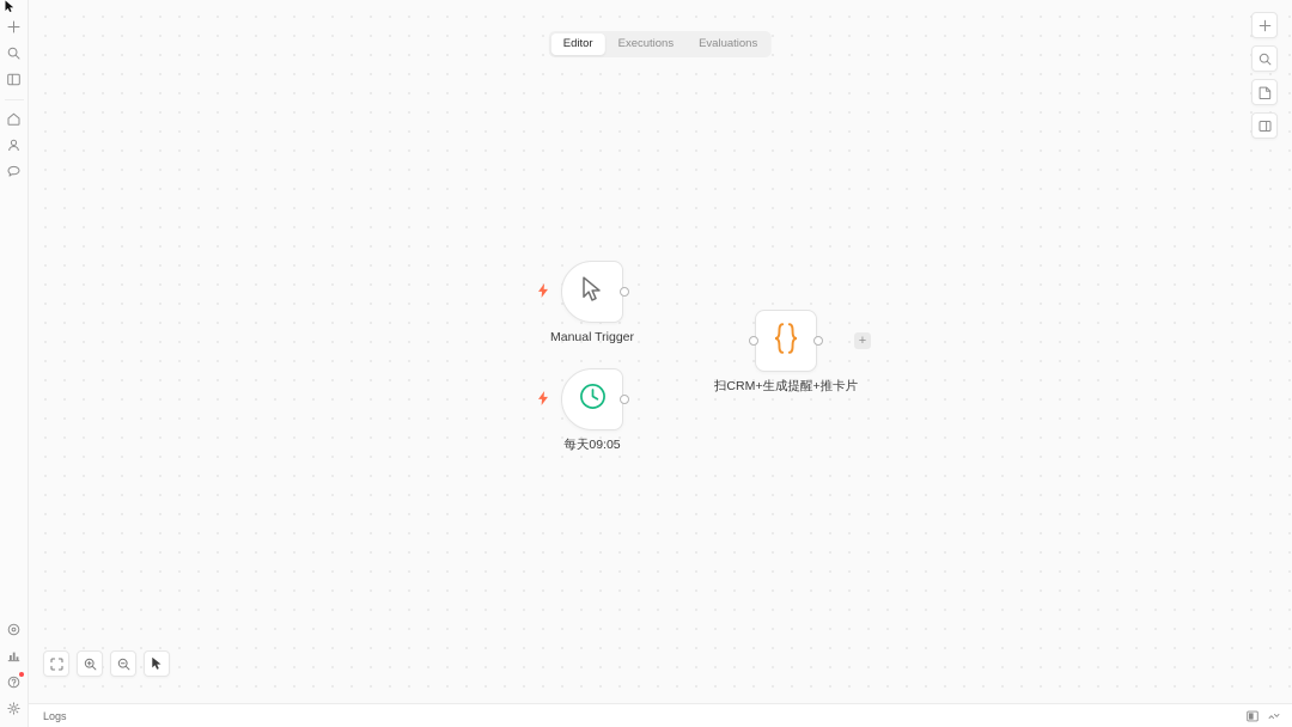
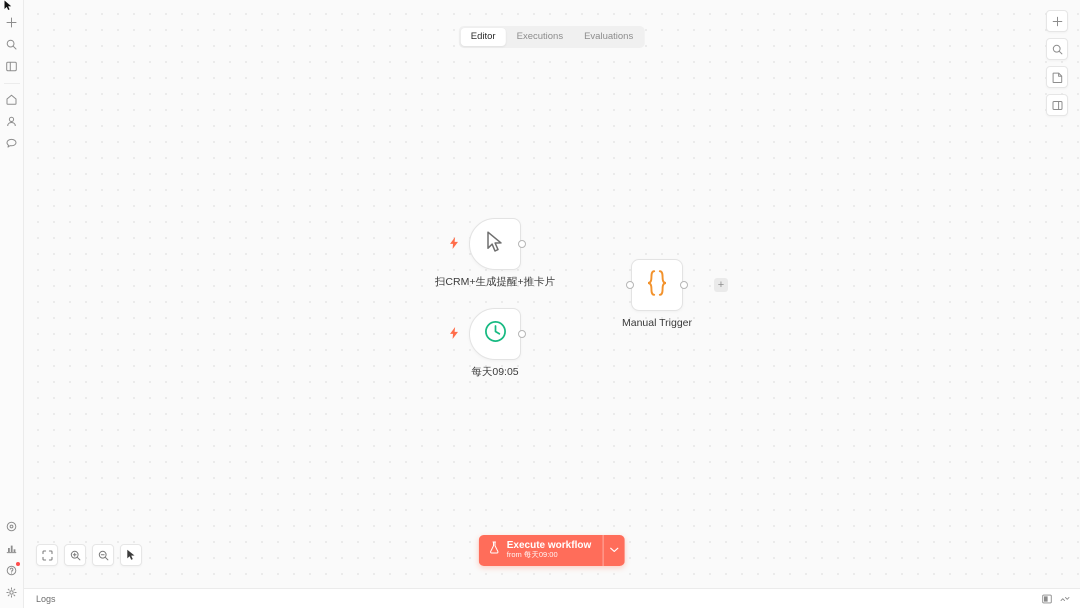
  Editor
  Executions
  Evaluations
- Manual Trigger
+ 扫CRM+生成提醒+推卡片
  每天09:05
- 扫CRM+生成提醒+推卡片
+ Manual Trigger
  +
+ Execute workflow
+ from 每天09:00
  Logs
